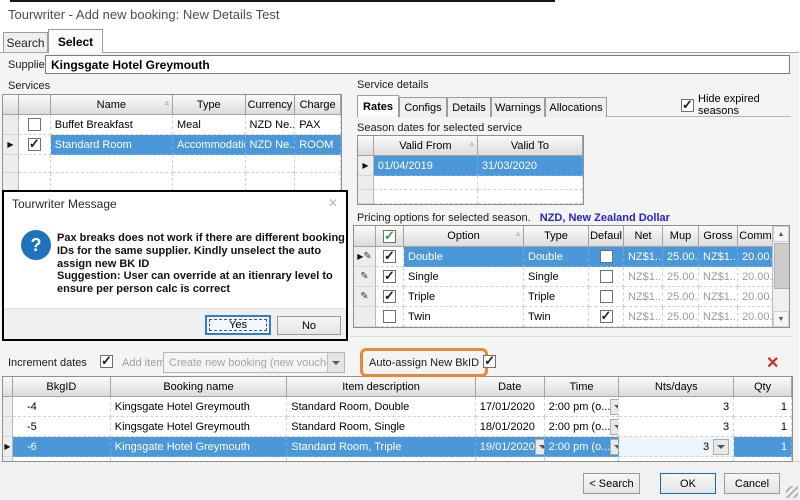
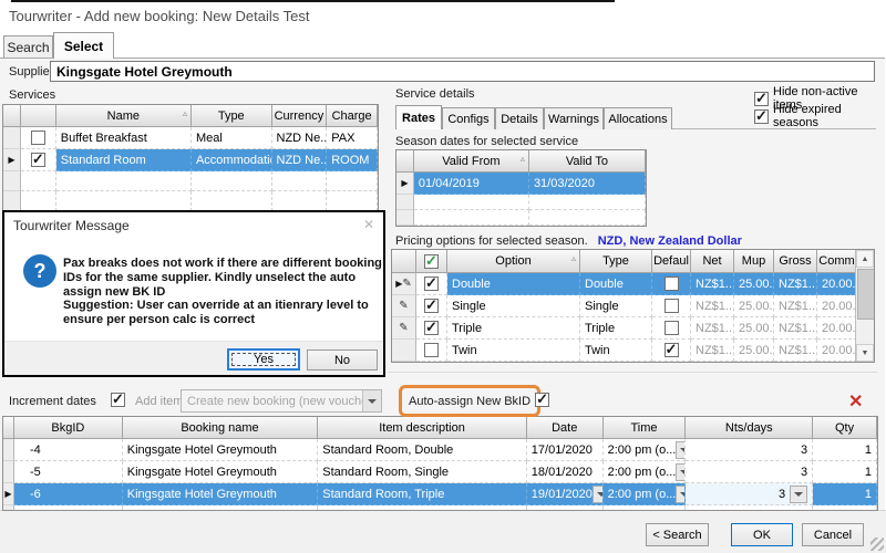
  Tourwriter - Add new booking: New Details Test
  Search
  Select
  Supplie
  Kingsgate Hotel Greymouth
  Services
  Name
  ▵
  Type
  Currency
  Charge
  Buffet Breakfast
  Meal
  NZD Ne..
  PAX
  ▶
  Standard Room
  Accommodati
  NZD Ne..
  ROOM
  Service details
+ Hide non-active items
  Hide expired seasons
  Rates
  Configs
  Details
  Warnings
  Allocations
  Season dates for selected service
  Valid From
  ▵
  Valid To
  ▶
  01/04/2019
  31/03/2020
  Pricing options for selected season. NZD, New Zealand Dollar
  Option
  ▵
  Type
  Defaul
  Net
  Mup
  Gross
  Comm
  ▶
  ✎
  Double
  Double
  NZ$1..
  25.00.
  NZ$1..
  ✎
  Single
  Single
  NZ$1...
  25.00.
  NZ$1...
  ✎
  Triple
  Triple
  NZ$1...
  25.00.
  NZ$1...
  Twin
  Twin
  NZ$1...
  25.00.
  NZ$1...
  Tourwriter Message
  ✕
  ?
  Pax breaks does not work if there are different booking IDs for the same supplier. Kindly unselect the auto assign new BK ID
  Suggestion: User can override at an itienrary level to ensure per person calc is correct
  Yes
  No
  Increment dates
  Create new booking (new vouch
  Auto-assign New BkID
  ✕
  BkgID
  Booking name
  Item description
  Date
  Time
  Nts/days
  Qty
  -4
  Kingsgate Hotel Greymouth
  Standard Room, Double
  17/01/2020
  2:00 pm (o...
  3
  1
  -5
  Kingsgate Hotel Greymouth
  Standard Room, Single
  18/01/2020
  2:00 pm (o...
  3
  1
  ▶
  -6
  Kingsgate Hotel Greymouth
  Standard Room, Triple
  19/01/2020
  2:00 pm (o...
  3
  1
  < Search
  OK
  Cancel
